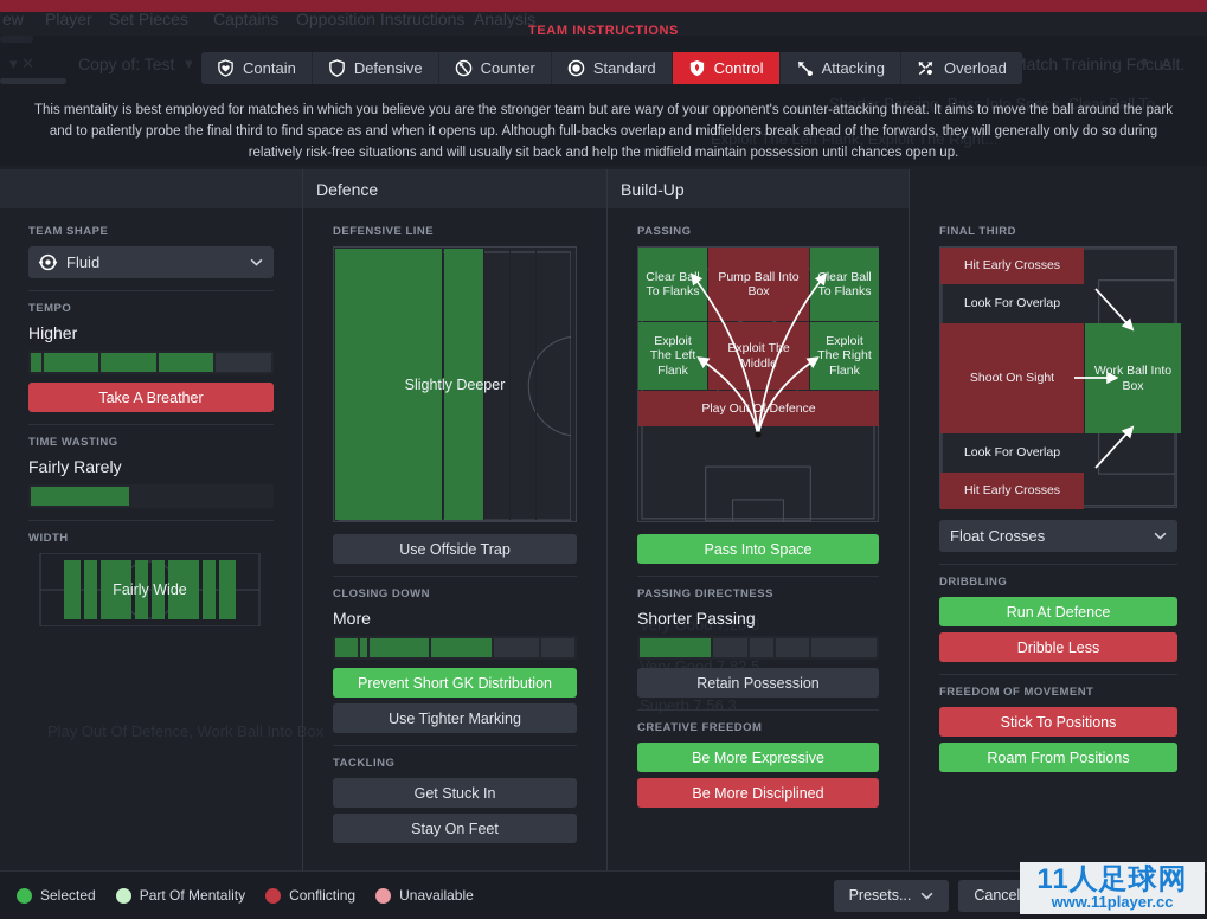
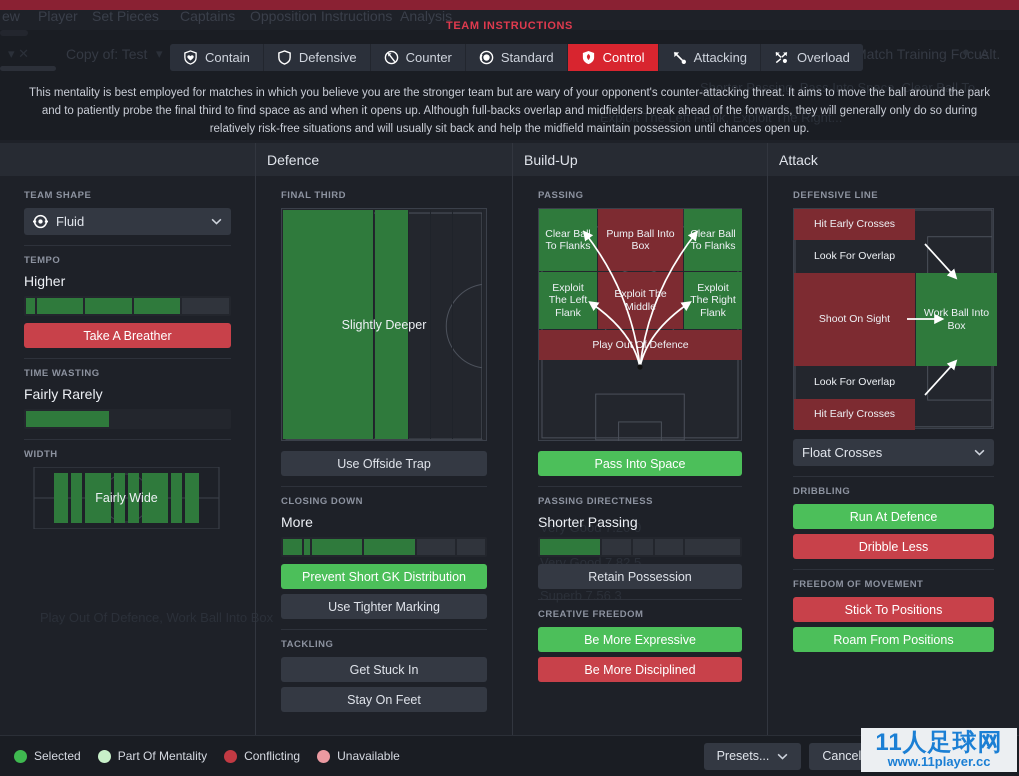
  ew
  Player
  Set Pieces
  Captains
  Opposition Instructions
  Analysis
  Copy of: Test
  atch Training Focus
  ●
  Alt.
  Shorter Passing, Pass Into Space, Clear Ball To
  Exploit The Left Flank, Exploit The Right...
  Very Good 7.20 0
  Very Good 7.82 5
  Superb 7.56 3
  TEAM INSTRUCTIONS
  Contain
  Defensive
  Counter
  Standard
  Control
  Attacking
  Overload
  This mentality is best employed for matches in which you believe you are the stronger team but are wary of your opponent's counter-attacking threat. It aims to move the ball around the park and to patiently probe the final third to find space as and when it opens up. Although full-backs overlap and midfielders break ahead of the forwards, they will generally only do so during relatively risk-free situations and will usually sit back and help the midfield maintain possession until chances open up.
  Defence
  Build-Up
+ Attack
  TEAM SHAPE
  Fluid
  TEMPO
  Higher
  Take A Breather
  TIME WASTING
  Fairly Rarely
  WIDTH
  Fairly Wide
- DEFENSIVE LINE
+ FINAL THIRD
  Slightly Deeper
  Use Offside Trap
  CLOSING DOWN
  More
  Prevent Short GK Distribution
  Use Tighter Marking
  TACKLING
  Get Stuck In
  Stay On Feet
  PASSING
  Clear Ball To Flanks
  Pump Ball Into Box
  Clear Ball To Flanks
  Exploit The Left Flank
  Exploit The Middle
  Exploit The Right Flank
  Play Ou Of Defence
  Pass Into Space
  PASSING DIRECTNESS
  Shorter Passing
  Retain Possession
  CREATIVE FREEDOM
  Be More Expressive
  Be More Disciplined
- FINAL THIRD
+ DEFENSIVE LINE
  Hit Early Crosses
  Look For Overlap
  Shoot On Sight
  Look For Overlap
  Hit Early Crosses
  Work Ball Into Box
  Float Crosses
  DRIBBLING
  Run At Defence
  Dribble Less
  FREEDOM OF MOVEMENT
  Stick To Positions
  Roam From Positions
  Selected
  Part Of Mentality
  Conflicting
  Unavailable
  Presets...
  Cancel
  11人足球网
  www.11player.cc
